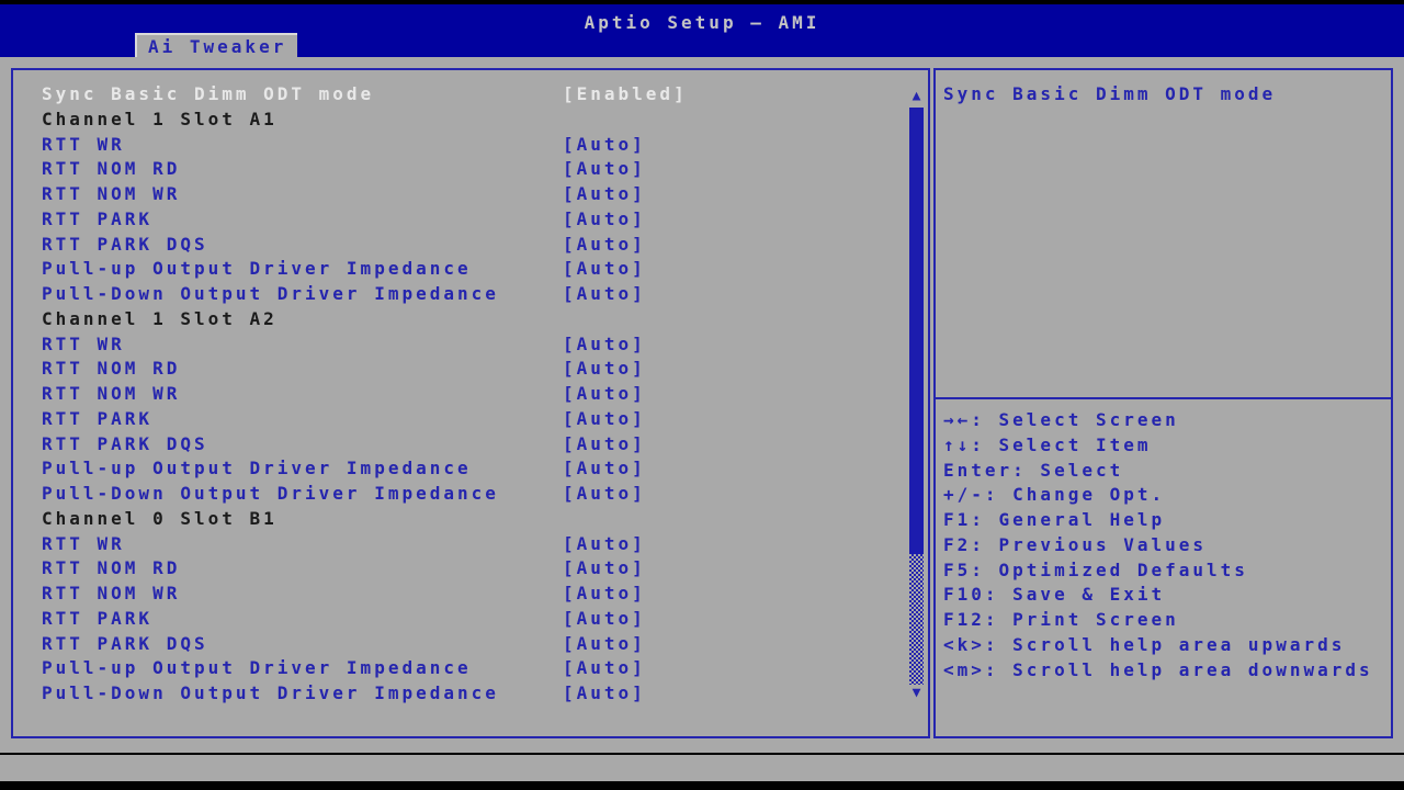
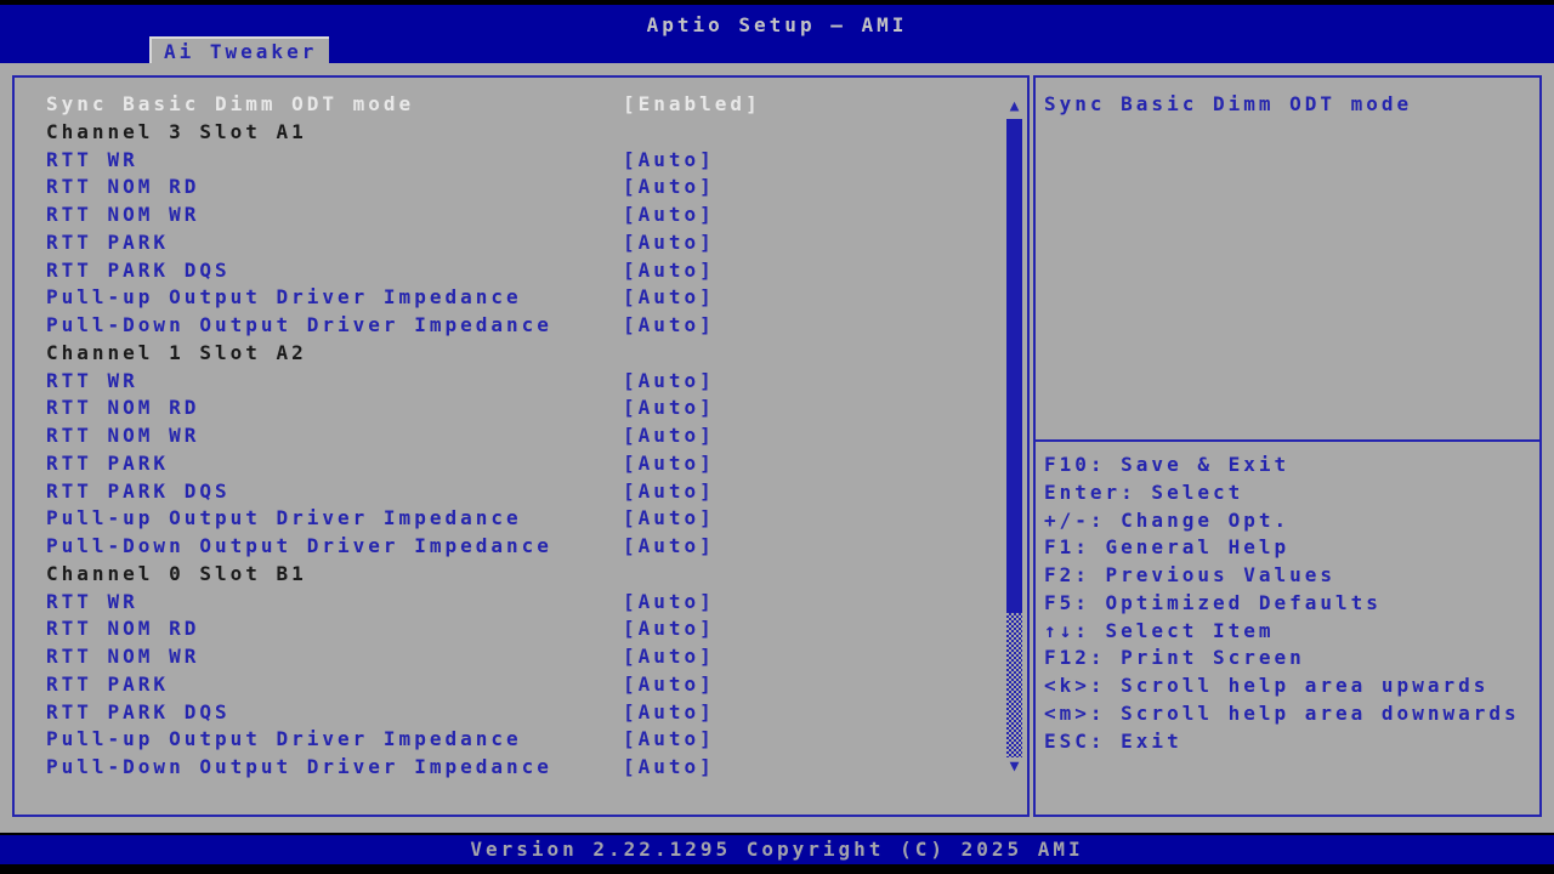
  Aptio Setup – AMI
  Ai Tweaker
  Sync Basic Dimm ODT mode
  [Enabled]
- Channel 1 Slot A1
+ Channel 3 Slot A1
  RTT WR
  [Auto]
  RTT NOM RD
  [Auto]
  RTT NOM WR
  [Auto]
  RTT PARK
  [Auto]
  RTT PARK DQS
  [Auto]
  Pull-up Output Driver Impedance
  [Auto]
  Pull-Down Output Driver Impedance
  [Auto]
  Channel 1 Slot A2
  RTT WR
  [Auto]
  RTT NOM RD
  [Auto]
  RTT NOM WR
  [Auto]
  RTT PARK
  [Auto]
  RTT PARK DQS
  [Auto]
  Pull-up Output Driver Impedance
  [Auto]
  Pull-Down Output Driver Impedance
  [Auto]
  Channel 0 Slot B1
  RTT WR
  [Auto]
  RTT NOM RD
  [Auto]
  RTT NOM WR
  [Auto]
  RTT PARK
  [Auto]
  RTT PARK DQS
  [Auto]
  Pull-up Output Driver Impedance
  [Auto]
  Pull-Down Output Driver Impedance
  [Auto]
  ▲
  ▼
  Sync Basic Dimm ODT mode
- →←: Select Screen
- ↑↓: Select Item
+ F10: Save & Exit
  Enter: Select
  +/-: Change Opt.
  F1: General Help
  F2: Previous Values
  F5: Optimized Defaults
- F10: Save & Exit
+ ↑↓: Select Item
  F12: Print Screen
  <k>: Scroll help area upwards
  <m>: Scroll help area downwards
+ ESC: Exit
+ Version 2.22.1295 Copyright (C) 2025 AMI
